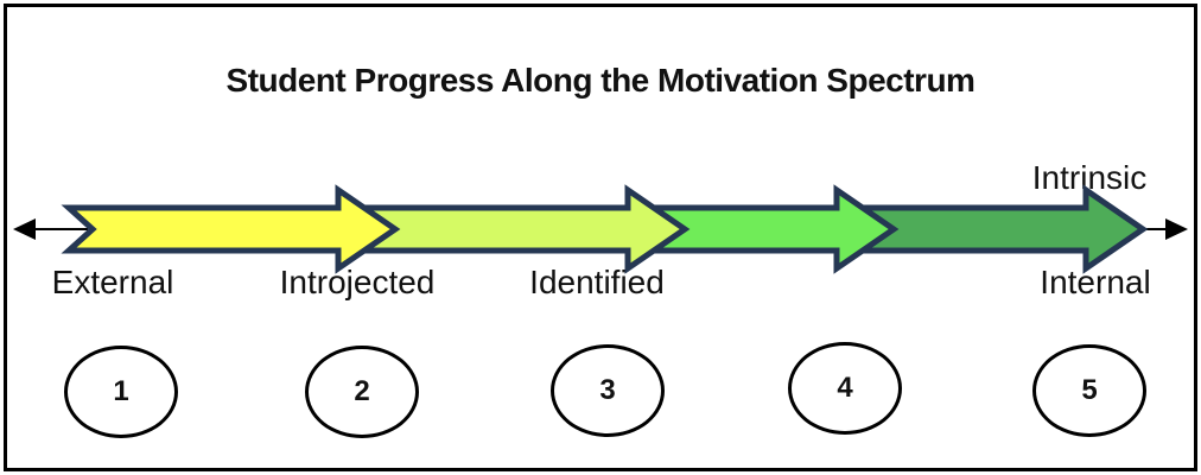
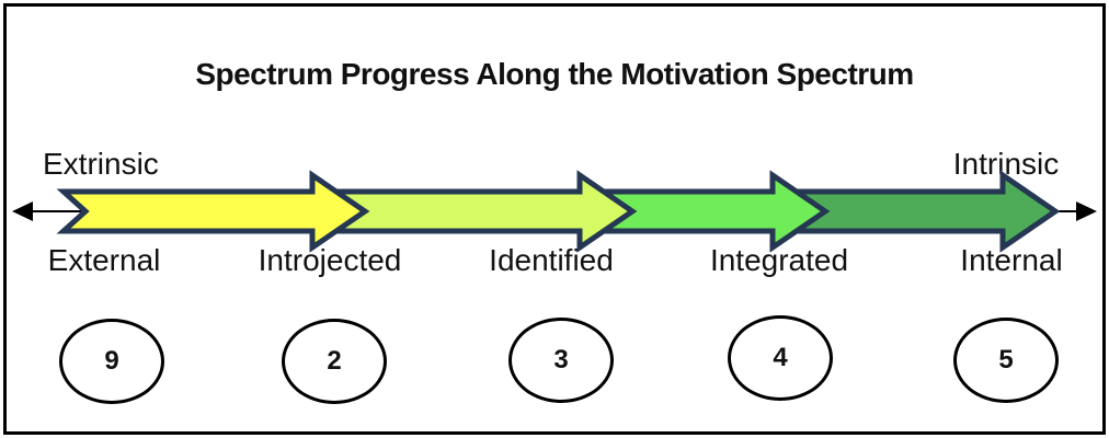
- Student Progress Along the Motivation Spectrum
+ Spectrum Progress Along the Motivation Spectrum
+ Extrinsic
  Intrinsic
  External
  Introjected
  Identified
+ Integrated
  Internal
- 1
+ 9
  2
  3
  4
  5
